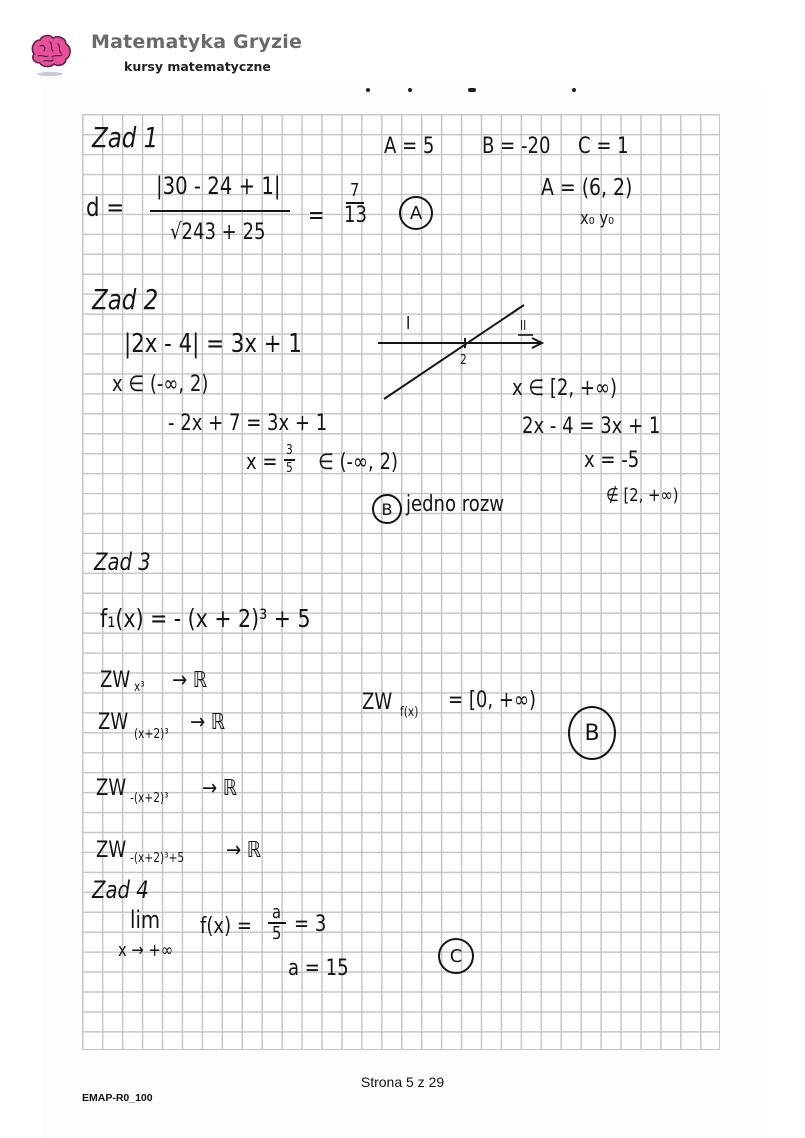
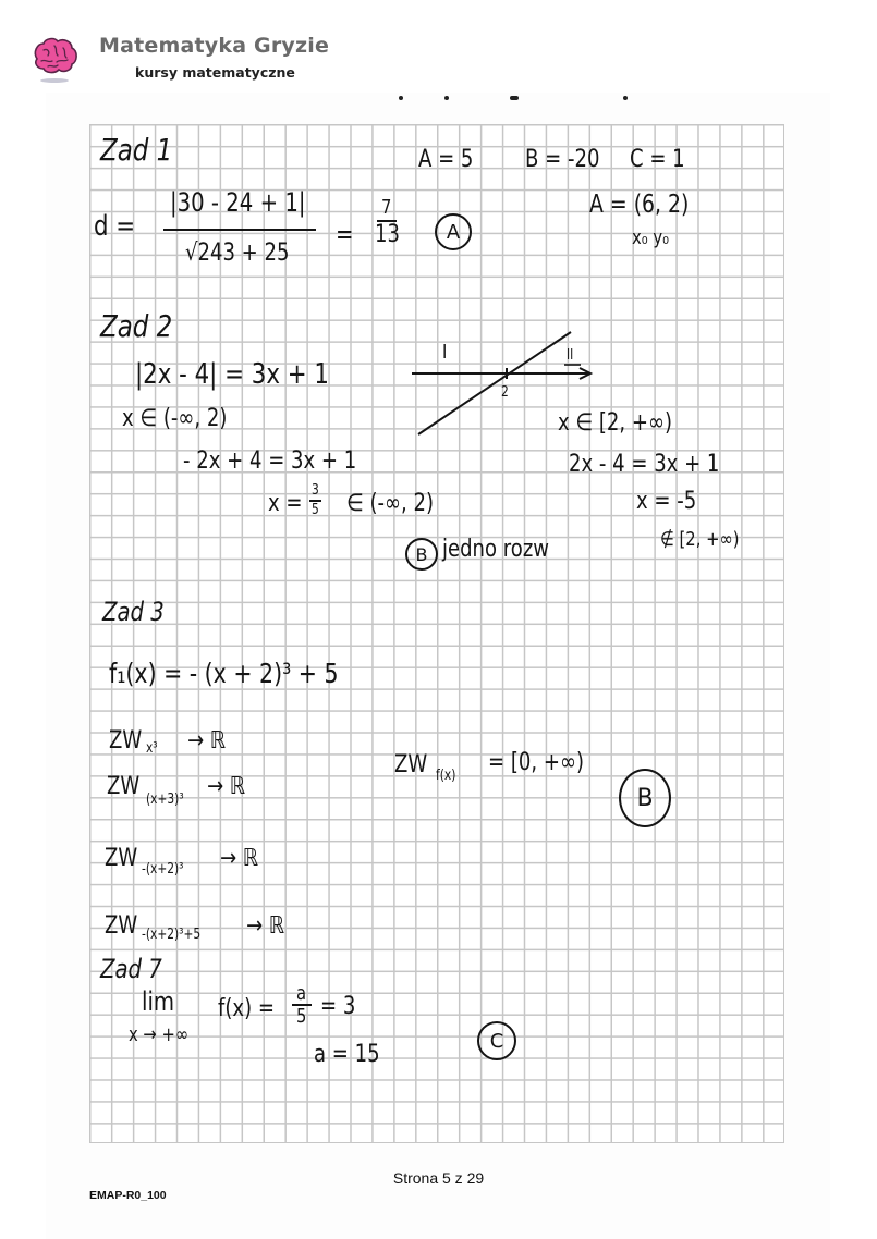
  Matematyka Gryzie
  kursy matematyczne
  Zad 1
  A = 5
  B = -20
  C = 1
  d =
  |30 - 24 + 1|
  √243 + 25
  =
  7
  13
  A
  A = (6, 2)
  x₀ y₀
  Zad 2
  |2x - 4| = 3x + 1
  I
  II
  2
  x ∈ (-∞, 2)
- - 2x + 7 = 3x + 1
+ - 2x + 4 = 3x + 1
  x =
  3
  5
  ∈ (-∞, 2)
  x ∈ [2, +∞)
  2x - 4 = 3x + 1
  x = -5
  ∉ [2, +∞)
  B
  jedno rozw
  Zad 3
  f₁(x) = - (x + 2)³ + 5
  ZW
  x³
  → ℝ
  ZW
- (x+2)³
+ (x+3)³
  → ℝ
  ZW
  -(x+2)³
  → ℝ
  ZW
  -(x+2)³+5
  → ℝ
  ZW
  f(x)
  = [0, +∞)
  B
- Zad 4
+ Zad 7
  lim
  x → +∞
  f(x) =
  a
  5
  = 3
  a = 15
  C
  Strona 5 z 29
  EMAP-R0_100
